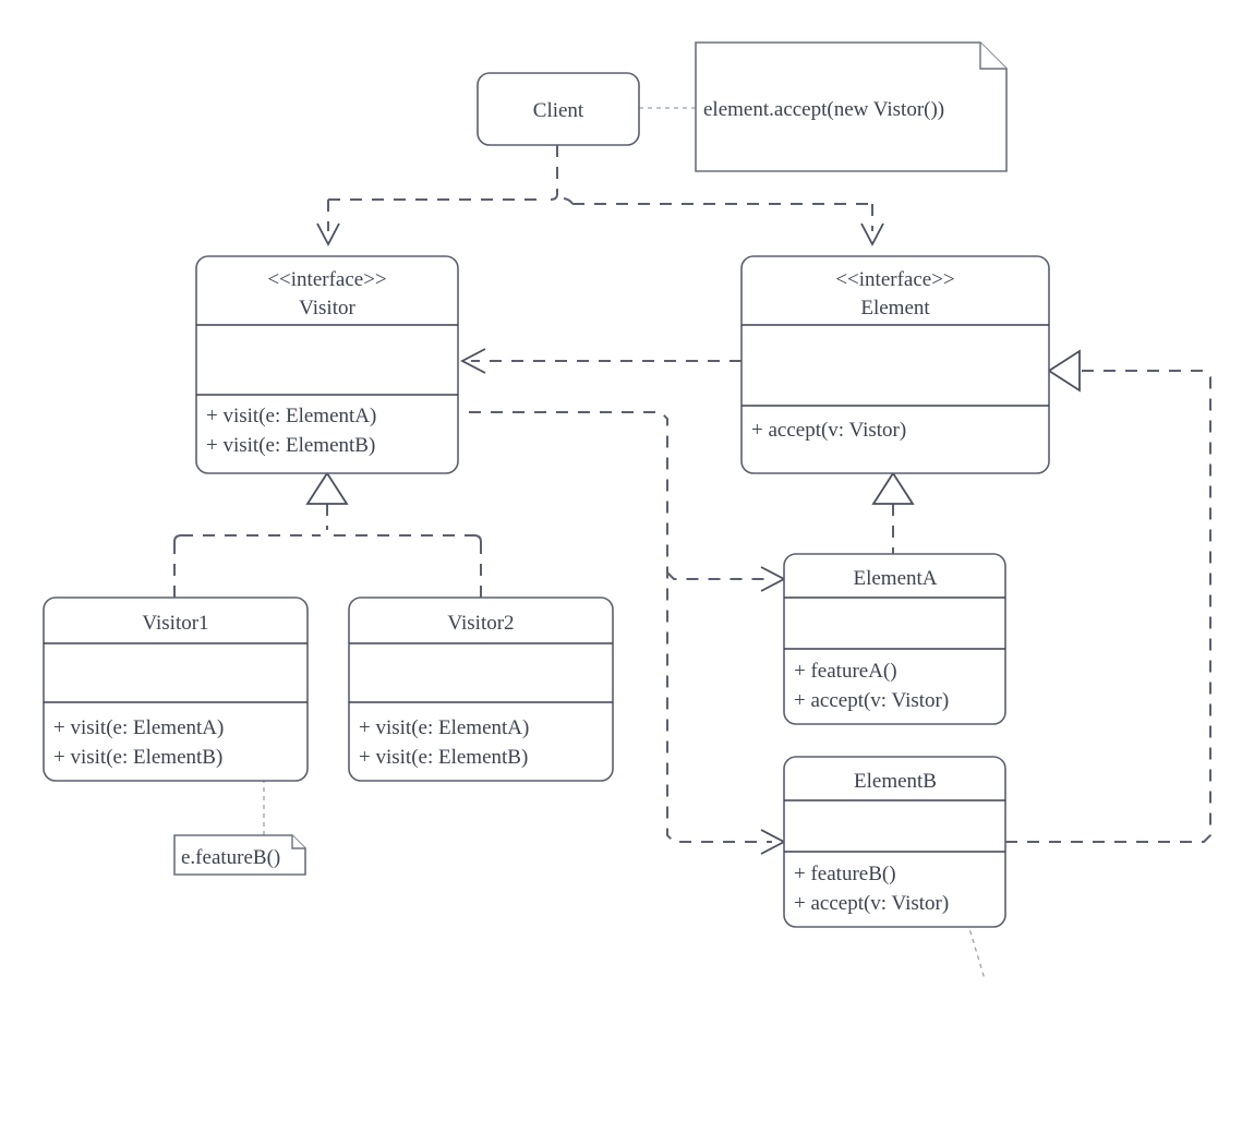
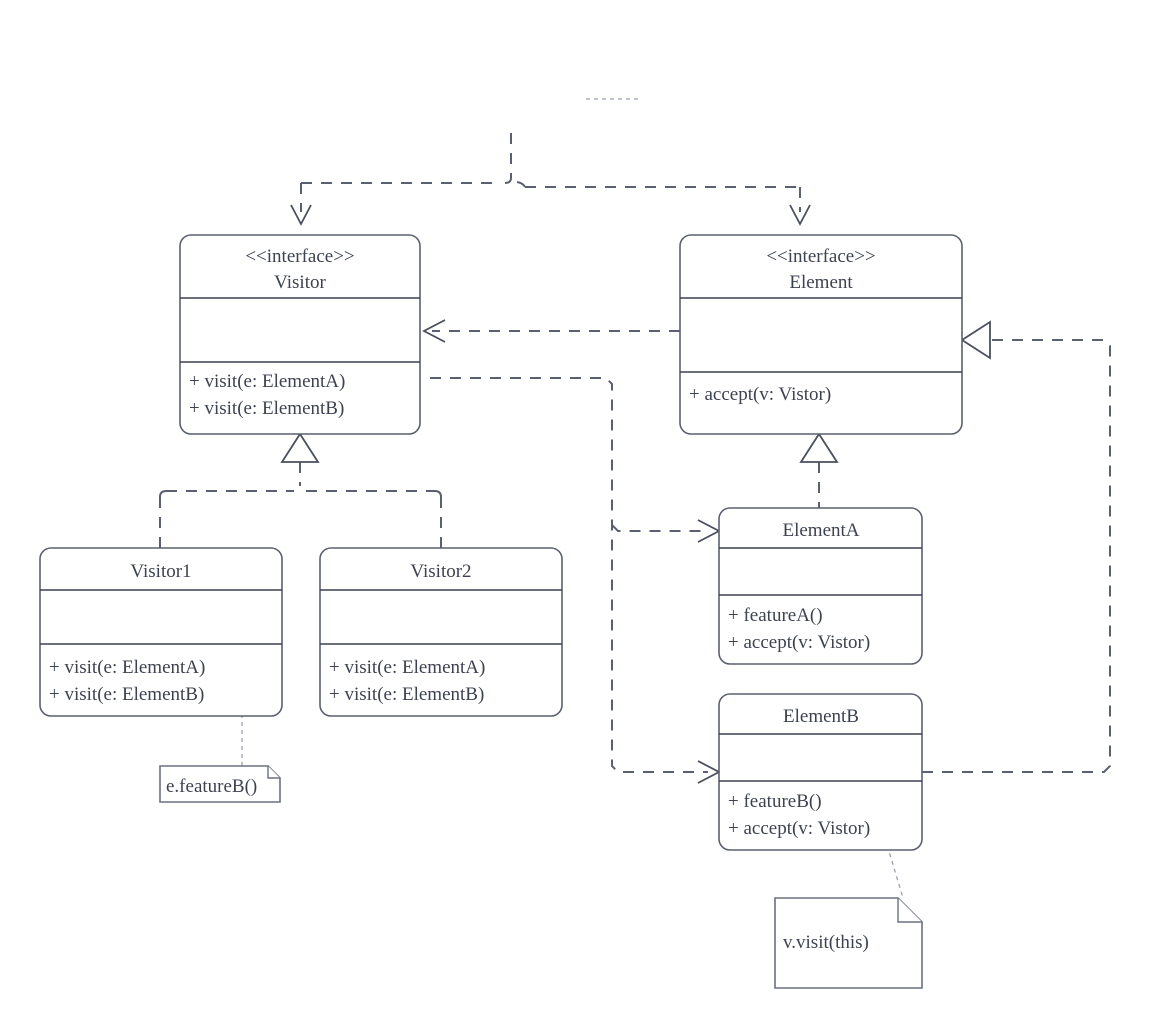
- Client
- element.accept(new Vistor())
  <<interface>>
  Visitor
  + visit(e: ElementA)
  + visit(e: ElementB)
  <<interface>>
  Element
  + accept(v: Vistor)
  Visitor1
  + visit(e: ElementA)
  + visit(e: ElementB)
  Visitor2
  + visit(e: ElementA)
  + visit(e: ElementB)
  ElementA
  + featureA()
  + accept(v: Vistor)
  ElementB
  + featureB()
  + accept(v: Vistor)
  e.featureB()
+ v.visit(this)
